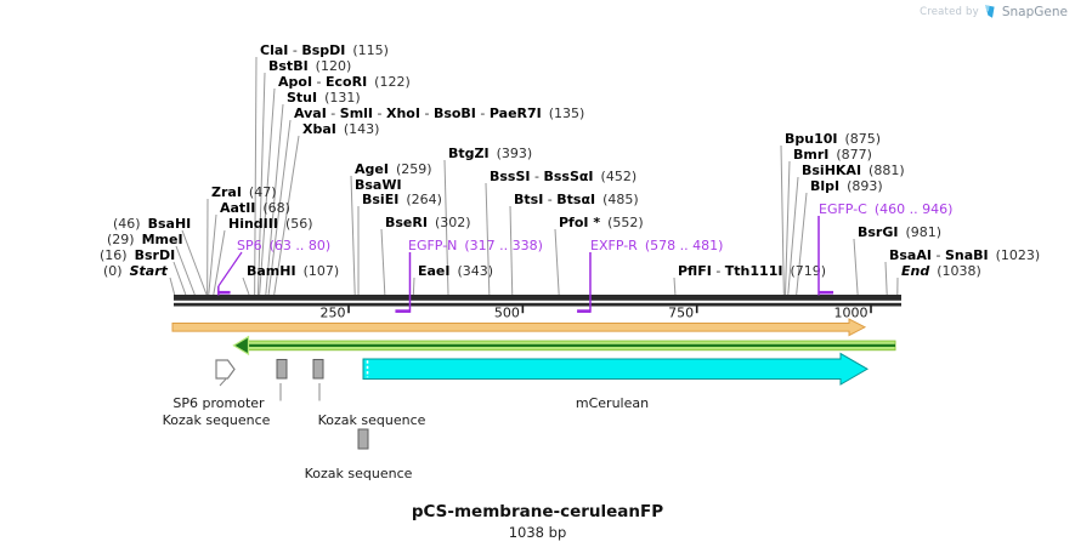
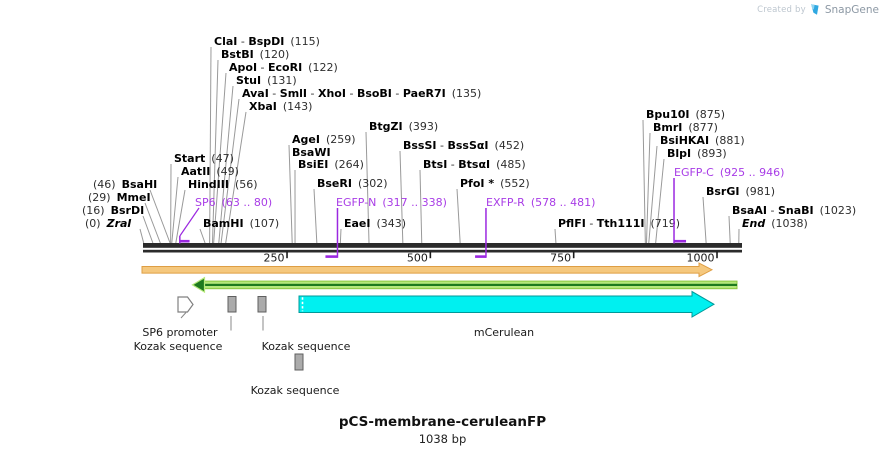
  Created by
  SnapGene
  250
  500
  750
  1000
  ClaI - BspDI (115)
  BstBI (120)
  ApoI - EcoRI (122)
  StuI (131)
  AvaI - SmlI - XhoI - BsoBI - PaeR7I (135)
  XbaI (143)
  Bpu10I (875)
  BtgZI (393)
  BmrI (877)
  AgeI (259)
  BsiHKAI (881)
  BssSI - BssSαI (452)
  BsaWI
  BlpI (893)
- ZraI (47)
+ Start (47)
  BsiEI (264)
  BtsI - BtsαI (485)
- AatII (68)
+ AatII (49)
  (46) BsaHI
  HindIII (56)
  BseRI (302)
  PfoI * (552)
  BsrGI (981)
  (29) MmeI
  (16) BsrDI
  BsaAI - SnaBI (1023)
- (0) Start
+ (0) ZraI
  BamHI (107)
  EaeI (343)
  PflFI - Tth111I (719)
  End (1038)
  SP6 (63 .. 80)
  EGFP-N (317 .. 338)
  EXFP-R (578 .. 481)
- EGFP-C (460 .. 946)
+ EGFP-C (925 .. 946)
  SP6 promoter
  Kozak sequence
  Kozak sequence
  mCerulean
  Kozak sequence
  pCS-membrane-ceruleanFP
  1038 bp
